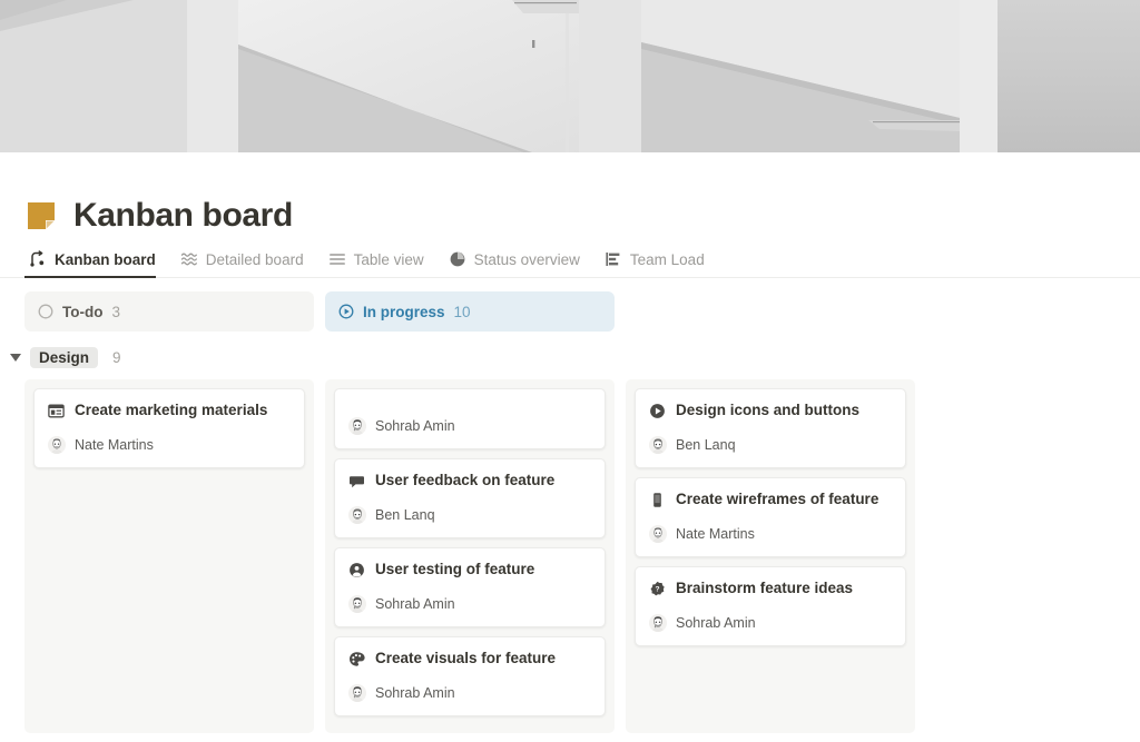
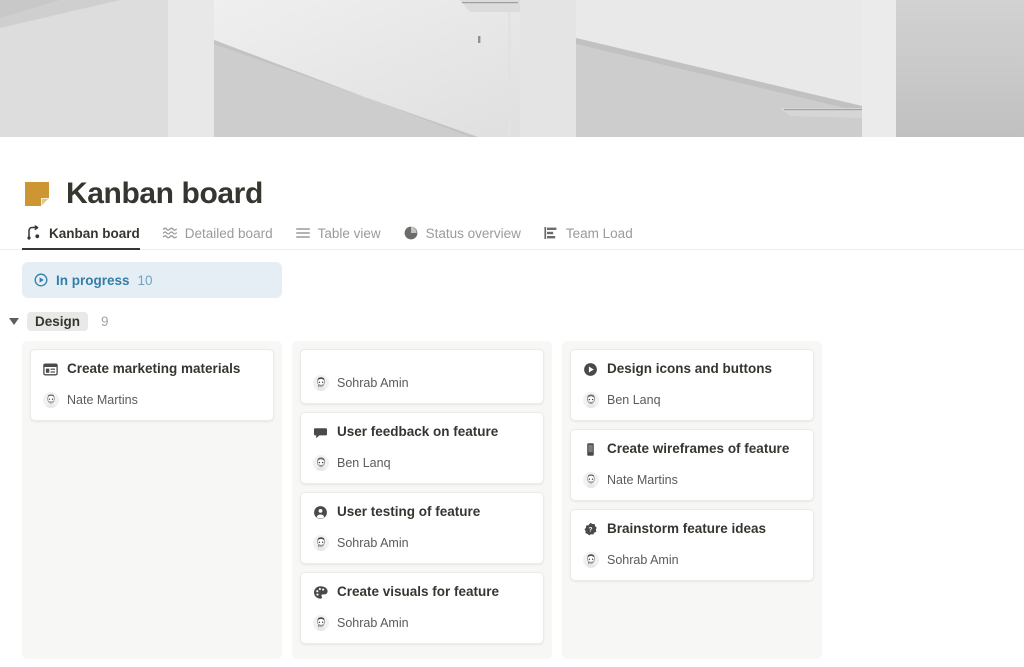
  Kanban board
  Kanban board
  Detailed board
  Table view
  Status overview
  Team Load
- To-do
- 3
  In progress
  10
  Design
  9
  Create marketing materials
  Nate Martins
  Sohrab Amin
  User feedback on feature
  Ben Lanq
  User testing of feature
  Sohrab Amin
  Create visuals for feature
  Sohrab Amin
  Design icons and buttons
  Ben Lanq
  Create wireframes of feature
  Nate Martins
  Brainstorm feature ideas
  Sohrab Amin
